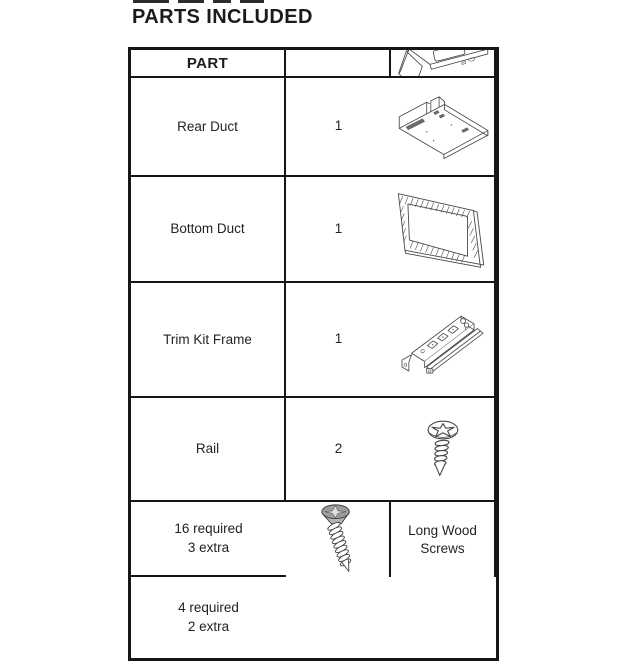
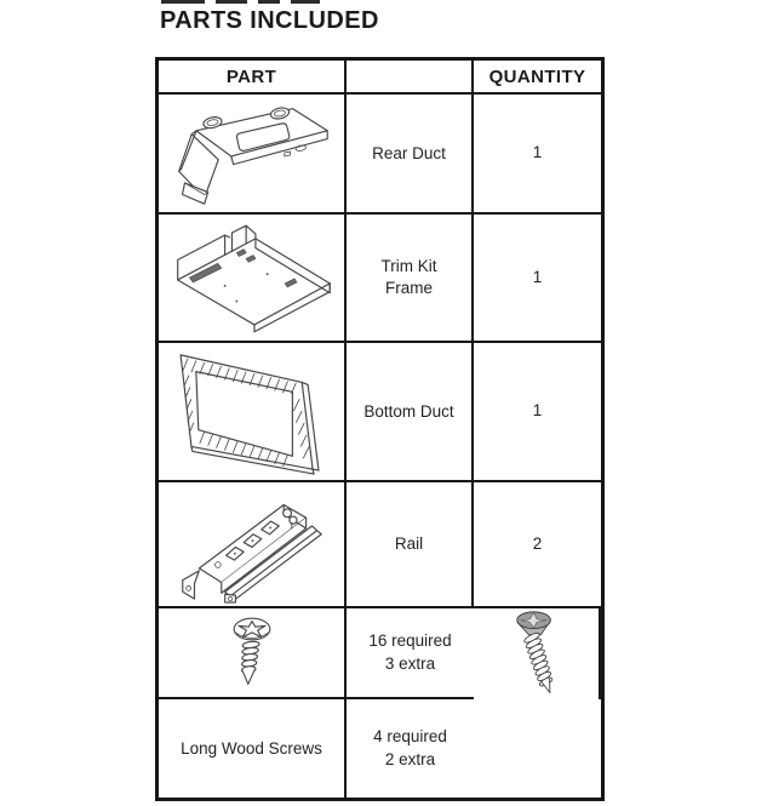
  PARTS INCLUDED
  PART
+ QUANTITY
  Rear Duct
  1
- Bottom Duct
+ Trim Kit Frame
  1
- Trim Kit Frame
+ Bottom Duct
  1
  Rail
  2
  16 required
  3 extra
  Long Wood Screws
  4 required
  2 extra
